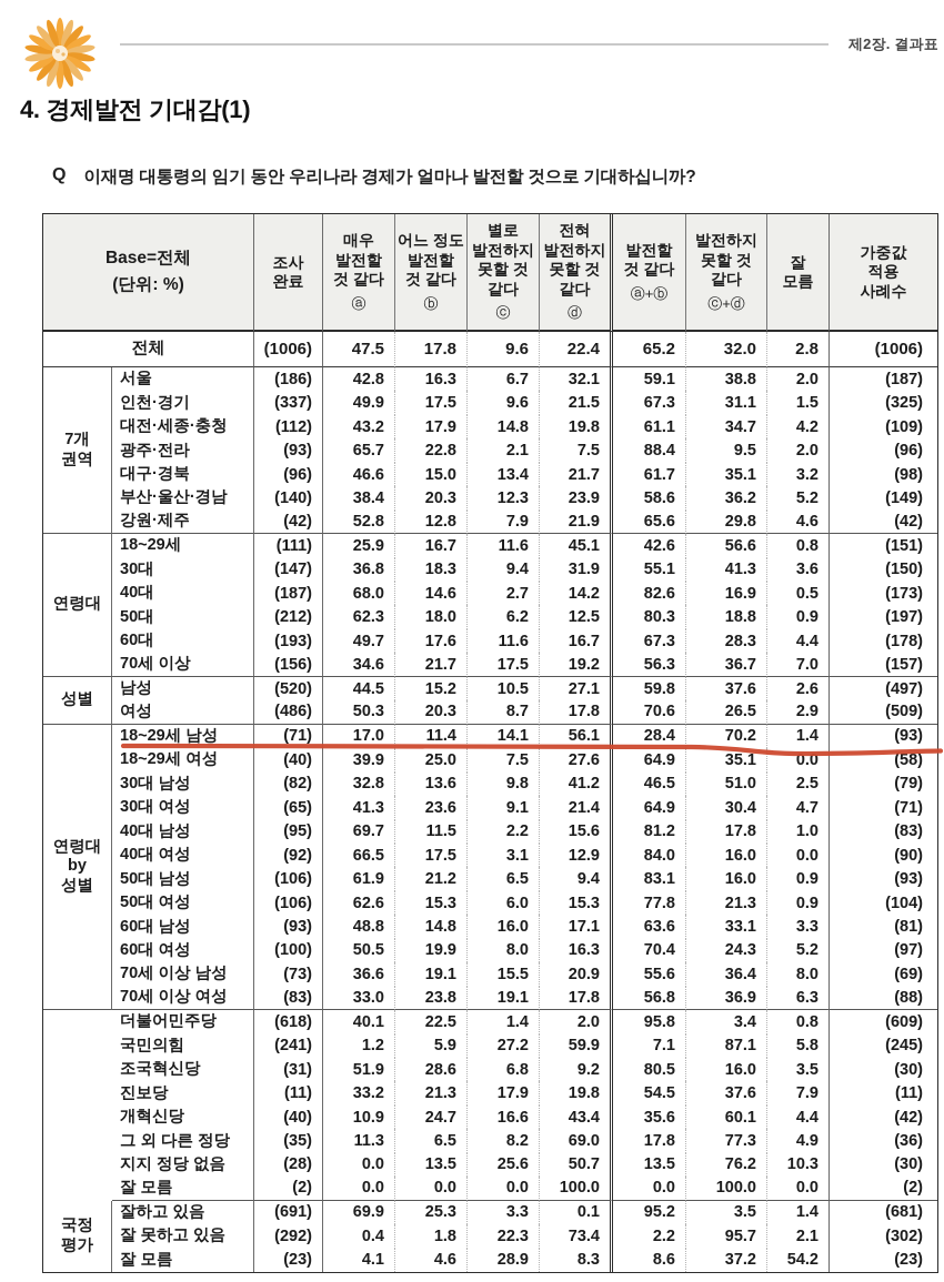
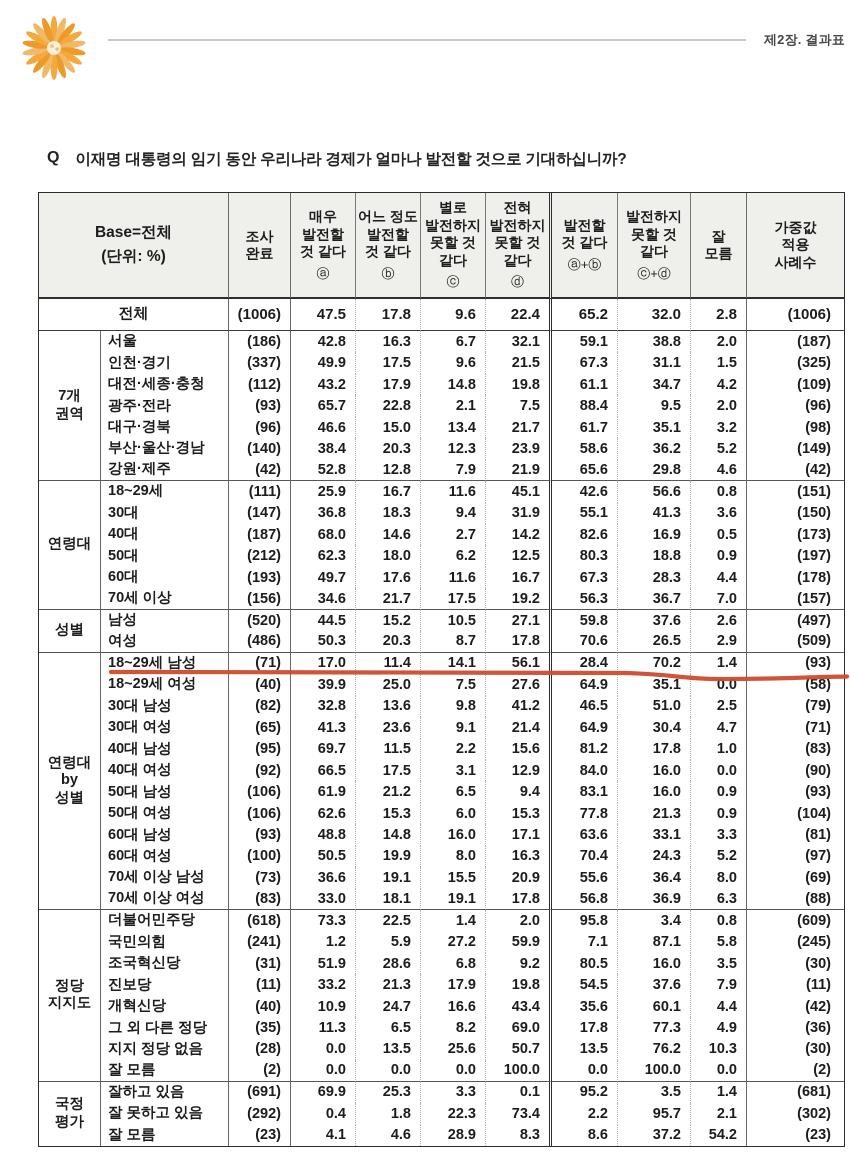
  제2장. 결과표
- 4. 경제발전 기대감(1)
  Q
  이재명 대통령의 임기 동안 우리나라 경제가 얼마나 발전할 것으로 기대하십니까?
  Base=전체
  (단위: %)
  조사
  완료
  매우
  발전할
  것 같다
  ⓐ
  어느 정도
  발전할
  것 같다
  ⓑ
  별로
  발전하지
  못할 것
  같다
  ⓒ
  전혀
  발전하지
  못할 것
  같다
  ⓓ
  발전할
  것 같다
  ⓐ+ⓑ
  발전하지
  못할 것
  같다
  ⓒ+ⓓ
  잘
  모름
  가중값
  적용
  사례수
  전체
  (1006)
  47.5
  17.8
  9.6
  22.4
  65.2
  32.0
  2.8
  (1006)
  7개
  권역
  서울
  (186)
  42.8
  16.3
  6.7
  32.1
  59.1
  38.8
  2.0
  (187)
  인천·경기
  (337)
  49.9
  17.5
  9.6
  21.5
  67.3
  31.1
  1.5
  (325)
  대전·세종·충청
  (112)
  43.2
  17.9
  14.8
  19.8
  61.1
  34.7
  4.2
  (109)
  광주·전라
  (93)
  65.7
  22.8
  2.1
  7.5
  88.4
  9.5
  2.0
  (96)
  대구·경북
  (96)
  46.6
  15.0
  13.4
  21.7
  61.7
  35.1
  3.2
  (98)
  부산·울산·경남
  (140)
  38.4
  20.3
  12.3
  23.9
  58.6
  36.2
  5.2
  (149)
  강원·제주
  (42)
  52.8
  12.8
  7.9
  21.9
  65.6
  29.8
  4.6
  (42)
  연령대
  18~29세
  (111)
  25.9
  16.7
  11.6
  45.1
  42.6
  56.6
  0.8
  (151)
  30대
  (147)
  36.8
  18.3
  9.4
  31.9
  55.1
  41.3
  3.6
  (150)
  40대
  (187)
  68.0
  14.6
  2.7
  14.2
  82.6
  16.9
  0.5
  (173)
  50대
  (212)
  62.3
  18.0
  6.2
  12.5
  80.3
  18.8
  0.9
  (197)
  60대
  (193)
  49.7
  17.6
  11.6
  16.7
  67.3
  28.3
  4.4
  (178)
  70세 이상
  (156)
  34.6
  21.7
  17.5
  19.2
  56.3
  36.7
  7.0
  (157)
  성별
  남성
  (520)
  44.5
  15.2
  10.5
  27.1
  59.8
  37.6
  2.6
  (497)
  여성
  (486)
  50.3
  20.3
  8.7
  17.8
  70.6
  26.5
  2.9
  (509)
  연령대
  by
  성별
  18~29세 남성
  (71)
  17.0
  11.4
  14.1
  56.1
  28.4
  70.2
  1.4
  (93)
  18~29세 여성
  (40)
  39.9
  25.0
  7.5
  27.6
  64.9
  35.1
  0.0
  (58)
  30대 남성
  (82)
  32.8
  13.6
  9.8
  41.2
  46.5
  51.0
  2.5
  (79)
  30대 여성
  (65)
  41.3
  23.6
  9.1
  21.4
  64.9
  30.4
  4.7
  (71)
  40대 남성
  (95)
  69.7
  11.5
  2.2
  15.6
  81.2
  17.8
  1.0
  (83)
  40대 여성
  (92)
  66.5
  17.5
  3.1
  12.9
  84.0
  16.0
  0.0
  (90)
  50대 남성
  (106)
  61.9
  21.2
  6.5
  9.4
  83.1
  16.0
  0.9
  (93)
  50대 여성
  (106)
  62.6
  15.3
  6.0
  15.3
  77.8
  21.3
  0.9
  (104)
  60대 남성
  (93)
  48.8
  14.8
  16.0
  17.1
  63.6
  33.1
  3.3
  (81)
  60대 여성
  (100)
  50.5
  19.9
  8.0
  16.3
  70.4
  24.3
  5.2
  (97)
  70세 이상 남성
  (73)
  36.6
  19.1
  15.5
  20.9
  55.6
  36.4
  8.0
  (69)
  70세 이상 여성
  (83)
  33.0
- 23.8
+ 18.1
  19.1
  17.8
  56.8
  36.9
  6.3
  (88)
+ 정당
+ 지지도
  더불어민주당
  (618)
- 40.1
+ 73.3
  22.5
  1.4
  2.0
  95.8
  3.4
  0.8
  (609)
  국민의힘
  (241)
  1.2
  5.9
  27.2
  59.9
  7.1
  87.1
  5.8
  (245)
  조국혁신당
  (31)
  51.9
  28.6
  6.8
  9.2
  80.5
  16.0
  3.5
  (30)
  진보당
  (11)
  33.2
  21.3
  17.9
  19.8
  54.5
  37.6
  7.9
  (11)
  개혁신당
  (40)
  10.9
  24.7
  16.6
  43.4
  35.6
  60.1
  4.4
  (42)
  그 외 다른 정당
  (35)
  11.3
  6.5
  8.2
  69.0
  17.8
  77.3
  4.9
  (36)
  지지 정당 없음
  (28)
  0.0
  13.5
  25.6
  50.7
  13.5
  76.2
  10.3
  (30)
  잘 모름
  (2)
  0.0
  0.0
  0.0
  100.0
  0.0
  100.0
  0.0
  (2)
  국정
  평가
  잘하고 있음
  (691)
  69.9
  25.3
  3.3
  0.1
  95.2
  3.5
  1.4
  (681)
  잘 못하고 있음
  (292)
  0.4
  1.8
  22.3
  73.4
  2.2
  95.7
  2.1
  (302)
  잘 모름
  (23)
  4.1
  4.6
  28.9
  8.3
  8.6
  37.2
  54.2
  (23)
